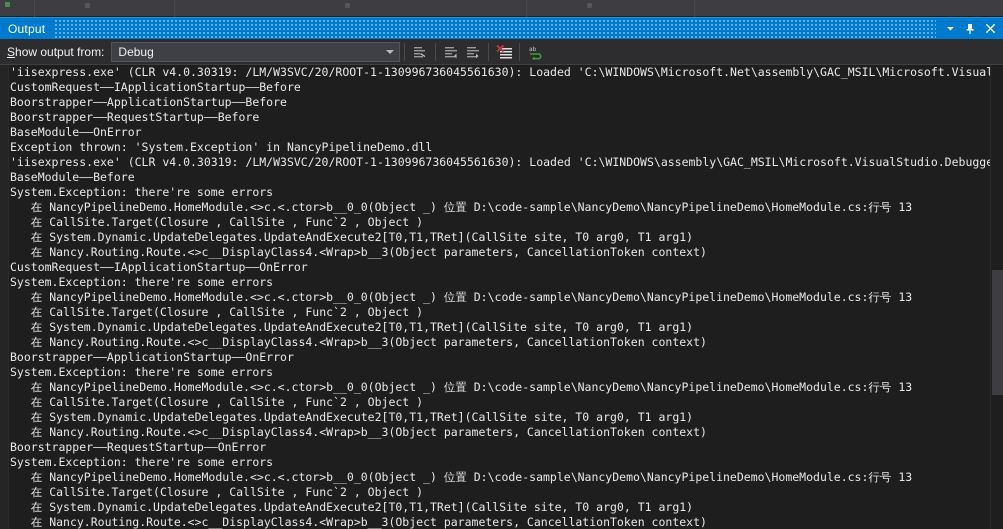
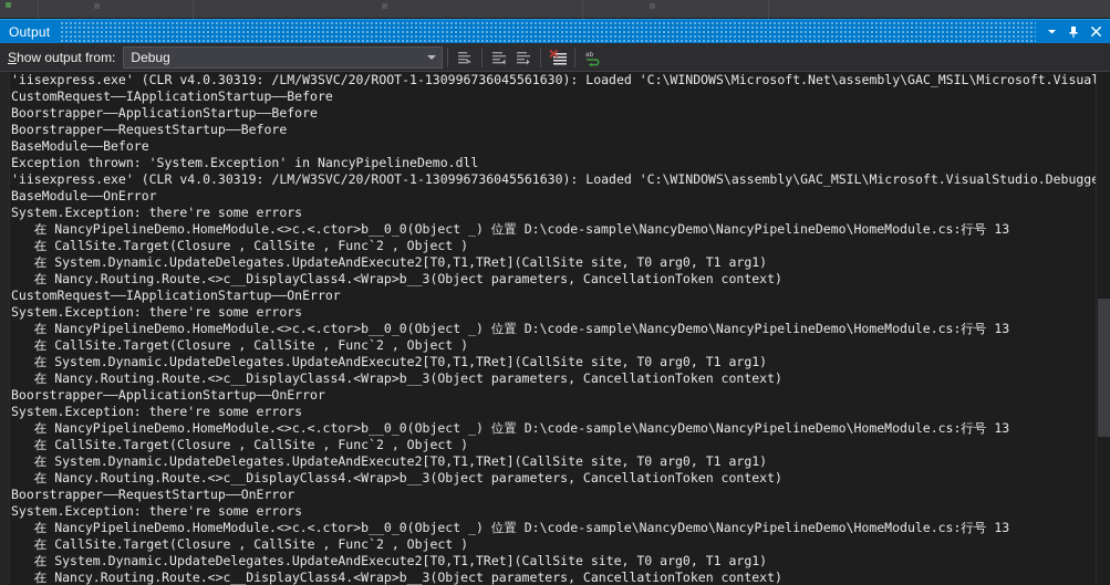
  Output
  Show output from:
  Debug
  'iisexpress.exe' (CLR v4.0.30319: /LM/W3SVC/20/ROOT-1-130996736045561630): Loaded 'C:\WINDOWS\Microsoft.Net\assembly\GAC_MSIL\Microsoft.Visua
  CustomRequest——IApplicationStartup——Before
  Boorstrapper——ApplicationStartup——Before
  Boorstrapper——RequestStartup——Before
- BaseModule——OnError
+ BaseModule——Before
  Exception thrown: 'System.Exception' in NancyPipelineDemo.dll
  'iisexpress.exe' (CLR v4.0.30319: /LM/W3SVC/20/ROOT-1-130996736045561630): Loaded 'C:\WINDOWS\assembly\GAC_MSIL\Microsoft.VisualStudio.Debugg
- BaseModule——Before
+ BaseModule——OnError
  System.Exception: there're some errors
  在 NancyPipelineDemo.HomeModule.<>c.<.ctor>b__0_0(Object _) 位置 D:\code-sample\NancyDemo\NancyPipelineDemo\HomeModule.cs:行号 13
  在 CallSite.Target(Closure , CallSite , Func`2 , Object )
  在 System.Dynamic.UpdateDelegates.UpdateAndExecute2[T0,T1,TRet](CallSite site, T0 arg0, T1 arg1)
  在 Nancy.Routing.Route.<>c__DisplayClass4.<Wrap>b__3(Object parameters, CancellationToken context)
  CustomRequest——IApplicationStartup——OnError
  System.Exception: there're some errors
  在 NancyPipelineDemo.HomeModule.<>c.<.ctor>b__0_0(Object _) 位置 D:\code-sample\NancyDemo\NancyPipelineDemo\HomeModule.cs:行号 13
  在 CallSite.Target(Closure , CallSite , Func`2 , Object )
  在 System.Dynamic.UpdateDelegates.UpdateAndExecute2[T0,T1,TRet](CallSite site, T0 arg0, T1 arg1)
  在 Nancy.Routing.Route.<>c__DisplayClass4.<Wrap>b__3(Object parameters, CancellationToken context)
  Boorstrapper——ApplicationStartup——OnError
  System.Exception: there're some errors
  在 NancyPipelineDemo.HomeModule.<>c.<.ctor>b__0_0(Object _) 位置 D:\code-sample\NancyDemo\NancyPipelineDemo\HomeModule.cs:行号 13
  在 CallSite.Target(Closure , CallSite , Func`2 , Object )
  在 System.Dynamic.UpdateDelegates.UpdateAndExecute2[T0,T1,TRet](CallSite site, T0 arg0, T1 arg1)
  在 Nancy.Routing.Route.<>c__DisplayClass4.<Wrap>b__3(Object parameters, CancellationToken context)
  Boorstrapper——RequestStartup——OnError
  System.Exception: there're some errors
  在 NancyPipelineDemo.HomeModule.<>c.<.ctor>b__0_0(Object _) 位置 D:\code-sample\NancyDemo\NancyPipelineDemo\HomeModule.cs:行号 13
  在 CallSite.Target(Closure , CallSite , Func`2 , Object )
  在 System.Dynamic.UpdateDelegates.UpdateAndExecute2[T0,T1,TRet](CallSite site, T0 arg0, T1 arg1)
  在 Nancy.Routing.Route.<>c__DisplayClass4.<Wrap>b__3(Object parameters, CancellationToken context)
